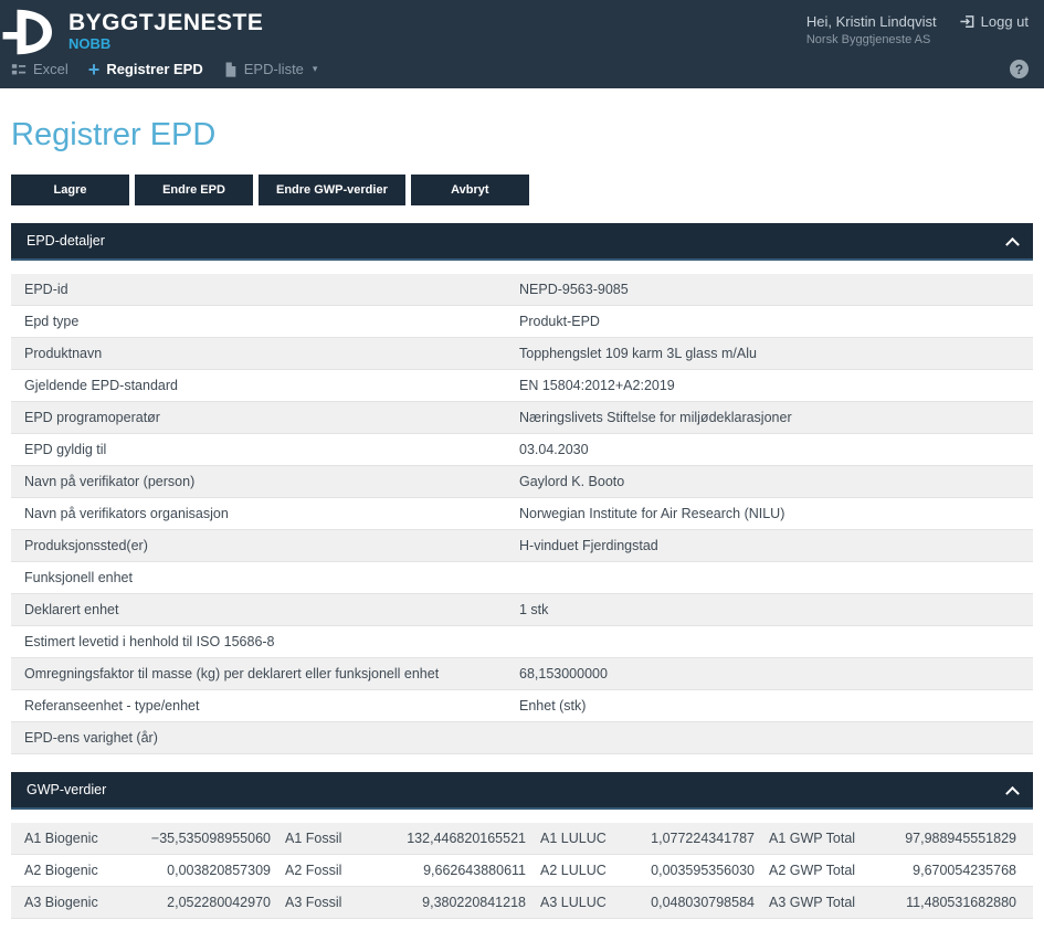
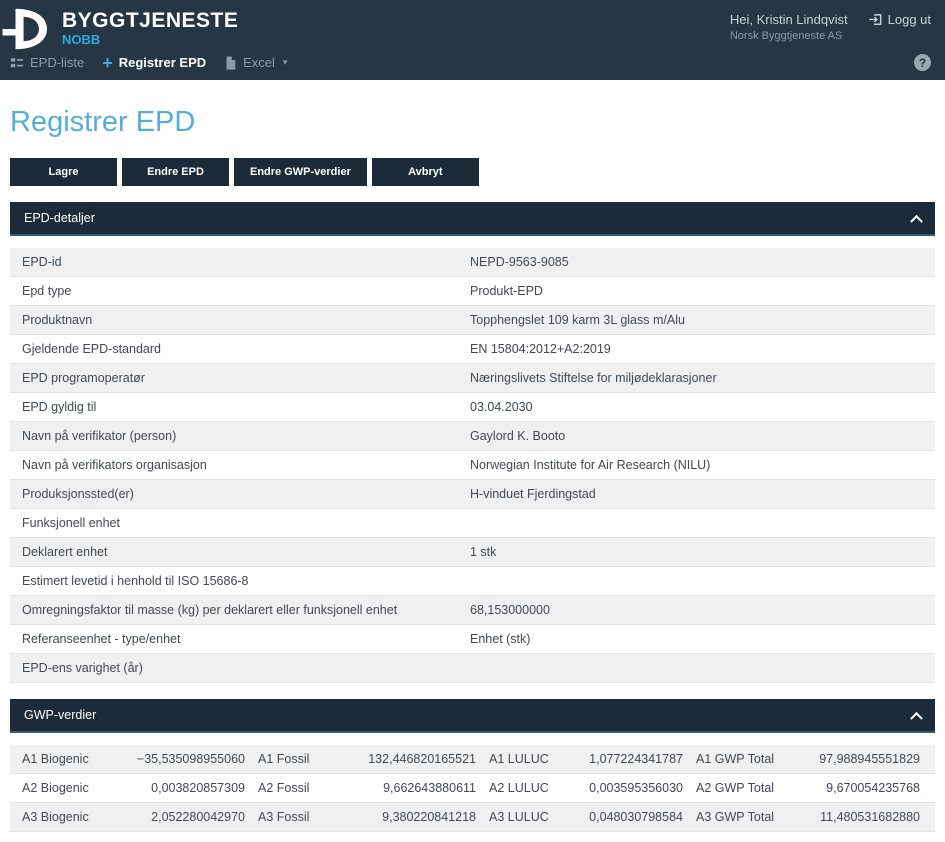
  BYGGTJENESTE
  NOBB
  Hei, Kristin Lindqvist
  Logg ut
  Norsk Byggtjeneste AS
- Excel
+ EPD-liste
  +
  Registrer EPD
- EPD-liste
+ Excel
  ▾
  ?
  Registrer EPD
  Lagre
  Endre EPD
  Endre GWP-verdier
  Avbryt
  EPD-detaljer
  EPD-id
  NEPD-9563-9085
  Epd type
  Produkt-EPD
  Produktnavn
  Topphengslet 109 karm 3L glass m/Alu
  Gjeldende EPD-standard
  EN 15804:2012+A2:2019
  EPD programoperatør
  Næringslivets Stiftelse for miljødeklarasjoner
  EPD gyldig til
  03.04.2030
  Navn på verifikator (person)
  Gaylord K. Booto
  Navn på verifikators organisasjon
  Norwegian Institute for Air Research (NILU)
  Produksjonssted(er)
  H-vinduet Fjerdingstad
  Funksjonell enhet
  Deklarert enhet
  1 stk
  Estimert levetid i henhold til ISO 15686-8
  Omregningsfaktor til masse (kg) per deklarert eller funksjonell enhet
  68,153000000
  Referanseenhet - type/enhet
  Enhet (stk)
  EPD-ens varighet (år)
  GWP-verdier
  A1 Biogenic
  −35,535098955060
  A1 Fossil
  132,446820165521
  A1 LULUC
  1,077224341787
  A1 GWP Total
  97,988945551829
  A2 Biogenic
  0,003820857309
  A2 Fossil
  9,662643880611
  A2 LULUC
  0,003595356030
  A2 GWP Total
  9,670054235768
  A3 Biogenic
  2,052280042970
  A3 Fossil
  9,380220841218
  A3 LULUC
  0,048030798584
  A3 GWP Total
  11,480531682880
